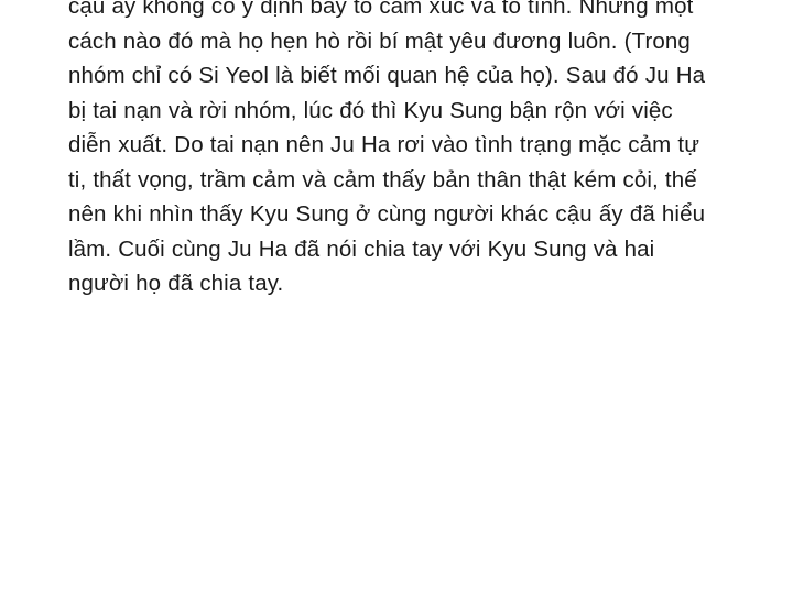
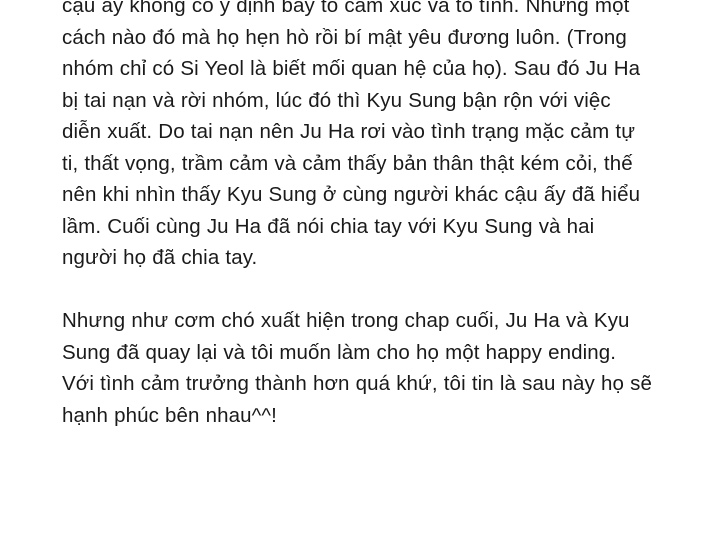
  cậu ấy không có ý định bày tỏ cảm xúc và tỏ tình. Nhưng một cách nào đó mà họ hẹn hò rồi bí mật yêu đương luôn. (Trong nhóm chỉ có Si Yeol là biết mối quan hệ của họ). Sau đó Ju Ha bị tai nạn và rời nhóm, lúc đó thì Kyu Sung bận rộn với việc diễn xuất. Do tai nạn nên Ju Ha rơi vào tình trạng mặc cảm tự ti, thất vọng, trầm cảm và cảm thấy bản thân thật kém cỏi, thế nên khi nhìn thấy Kyu Sung ở cùng người khác cậu ấy đã hiểu lầm. Cuối cùng Ju Ha đã nói chia tay với Kyu Sung và hai người họ đã chia tay.
+ Nhưng như cơm chó xuất hiện trong chap cuối, Ju Ha và Kyu Sung đã quay lại và tôi muốn làm cho họ một happy ending. Với tình cảm trưởng thành hơn quá khứ, tôi tin là sau này họ sẽ hạnh phúc bên nhau^^!
